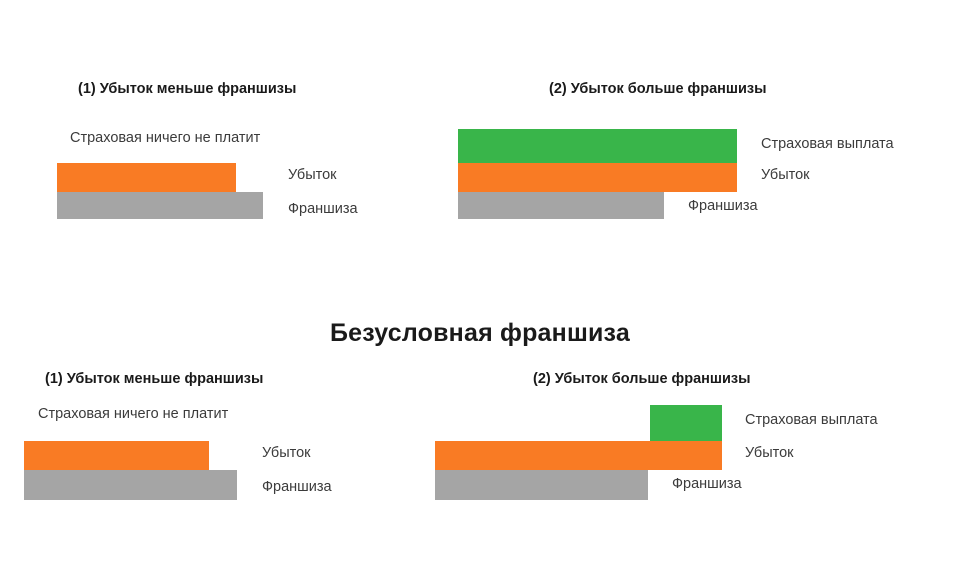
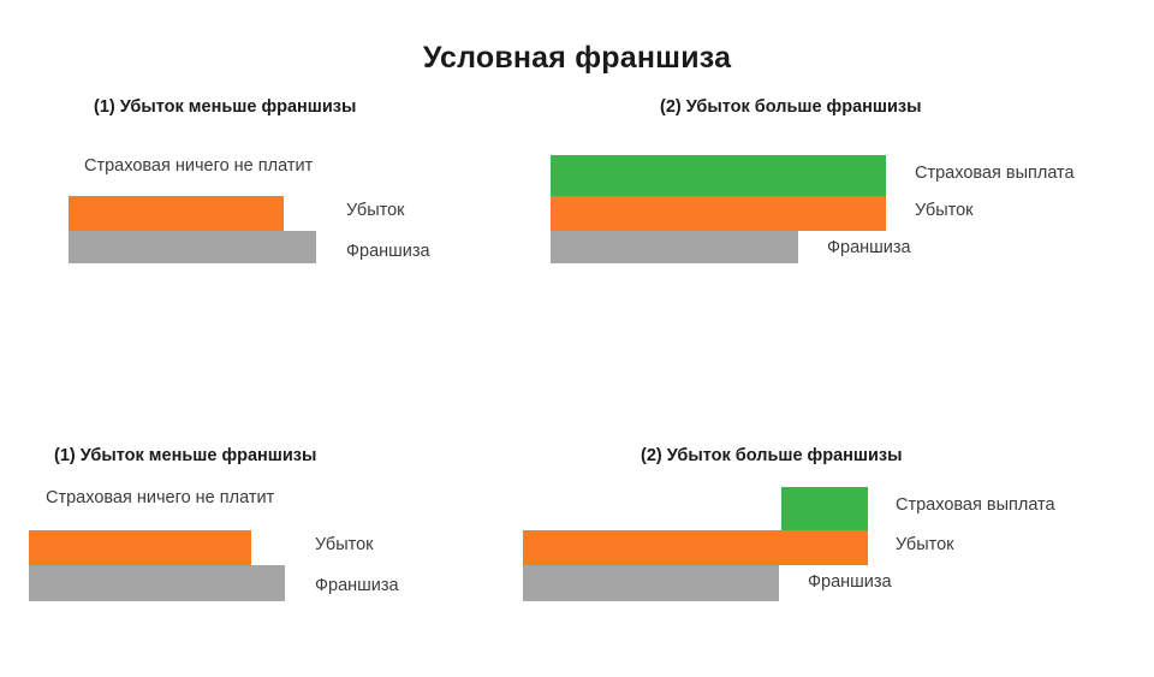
+ Условная франшиза
  (1) Убыток меньше франшизы
  Страховая ничего не платит
  Убыток
  Франшиза
  (2) Убыток больше франшизы
  Страховая выплата
  Убыток
  Франшиза
- Безусловная франшиза
  (1) Убыток меньше франшизы
  Страховая ничего не платит
  Убыток
  Франшиза
  (2) Убыток больше франшизы
  Страховая выплата
  Убыток
  Франшиза
